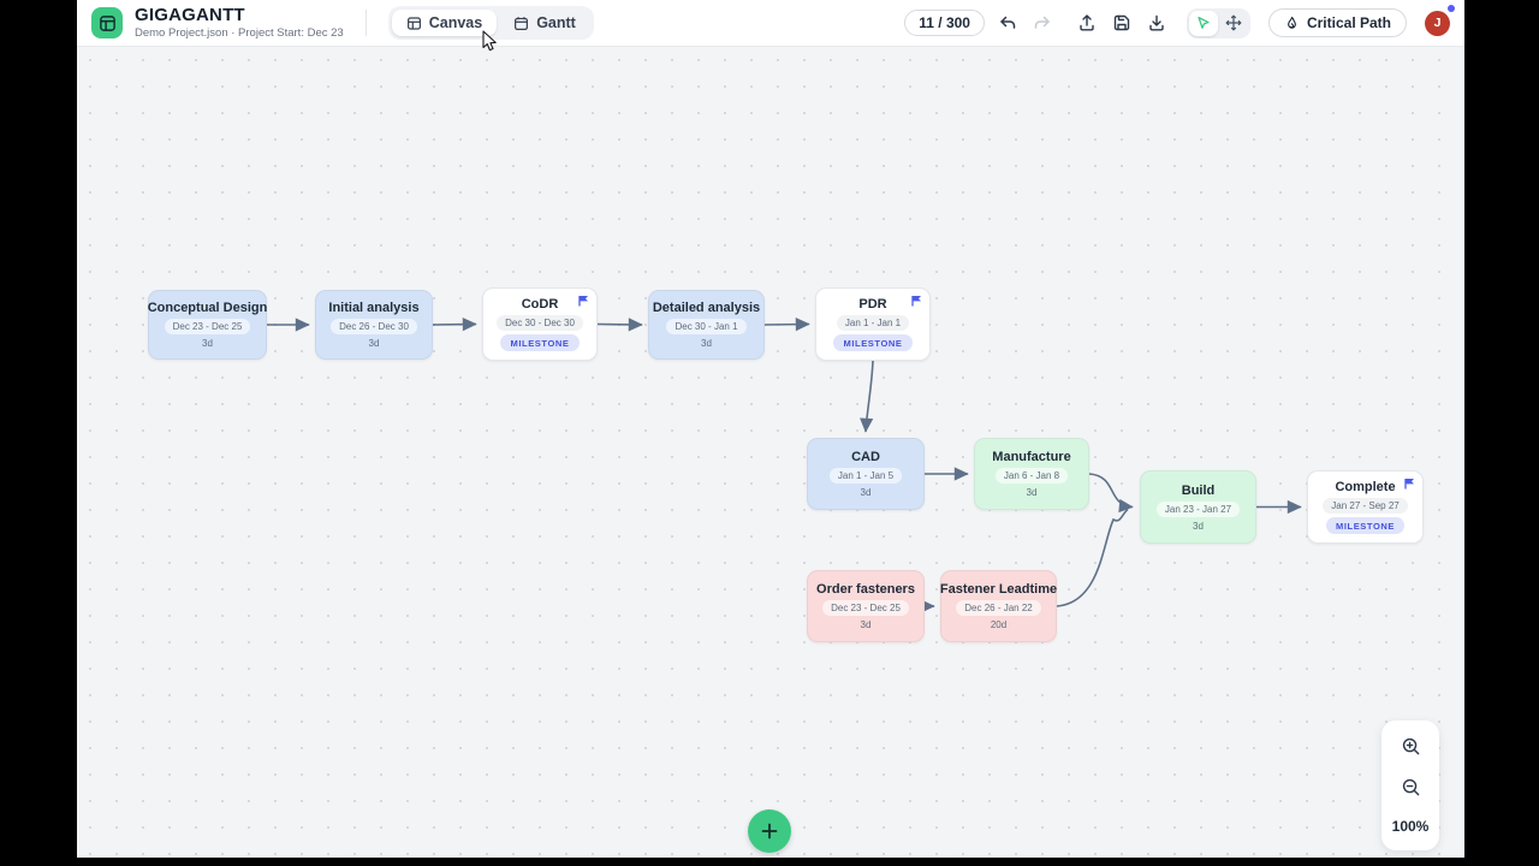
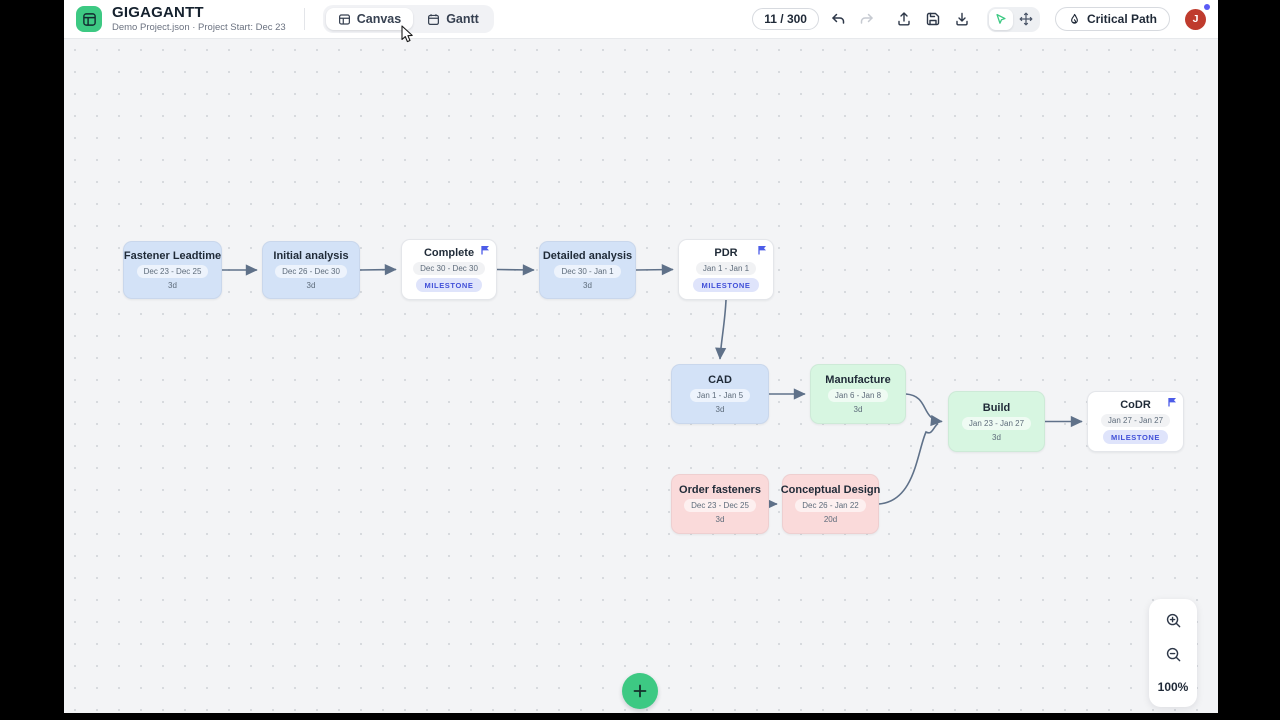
  GIGAGANTT
  Demo Project.json · Project Start: Dec 23
  Canvas
  Gantt
  11 / 300
  Critical Path
  J
- Conceptual Design
+ Fastener Leadtime
  Dec 23 - Dec 25
  3d
  Initial analysis
  Dec 26 - Dec 30
  3d
- CoDR
+ Complete
  Dec 30 - Dec 30
  MILESTONE
  Detailed analysis
  Dec 30 - Jan 1
  3d
  PDR
  Jan 1 - Jan 1
  MILESTONE
  CAD
  Jan 1 - Jan 5
  3d
  Manufacture
  Jan 6 - Jan 8
  3d
  Build
  Jan 23 - Jan 27
  3d
- Complete
+ CoDR
- Jan 27 - Sep 27
+ Jan 27 - Jan 27
  MILESTONE
  Order fasteners
  Dec 23 - Dec 25
  3d
- Fastener Leadtime
+ Conceptual Design
  Dec 26 - Jan 22
  20d
  100%
